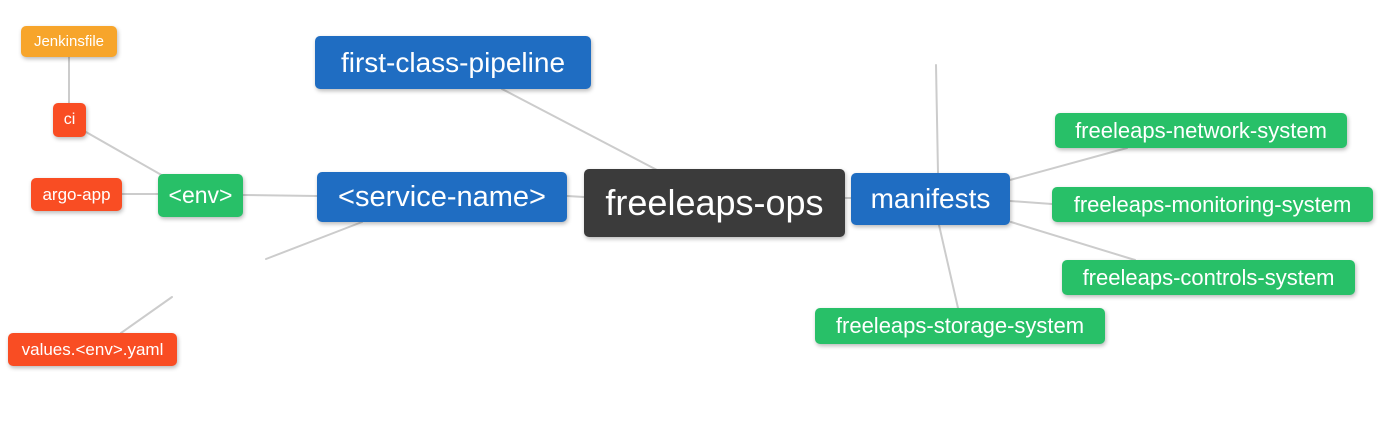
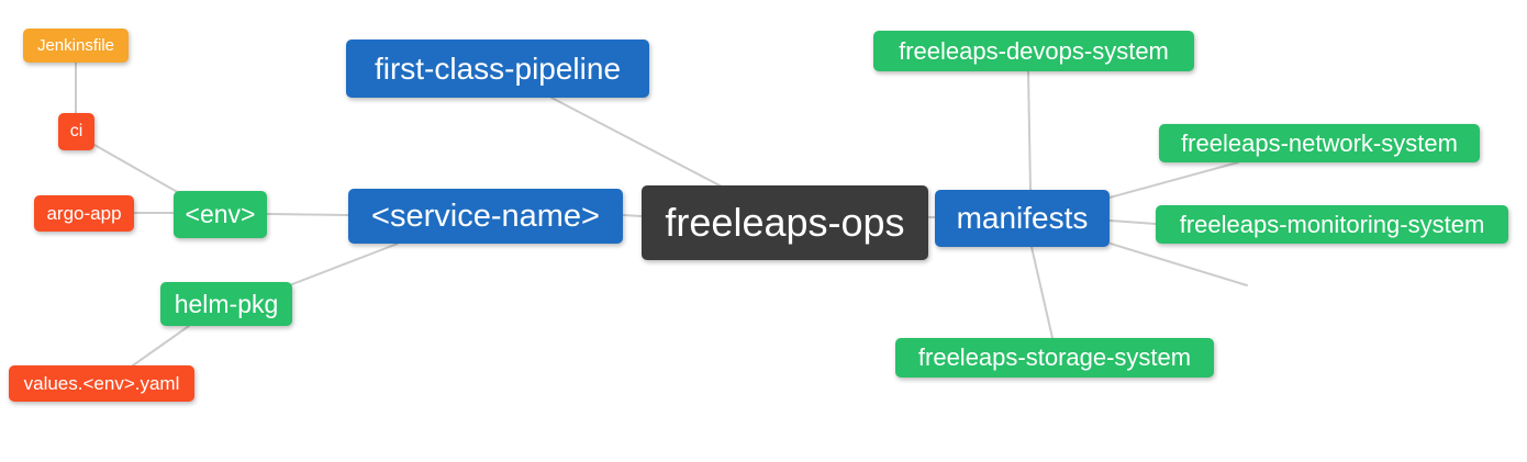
  Jenkinsfile
  ci
  argo-app
  <env>
+ helm-pkg
  values.<env>.yaml
  first-class-pipeline
  <service-name>
  freeleaps-ops
  manifests
+ freeleaps-devops-system
  freeleaps-network-system
  freeleaps-monitoring-system
- freeleaps-controls-system
  freeleaps-storage-system
